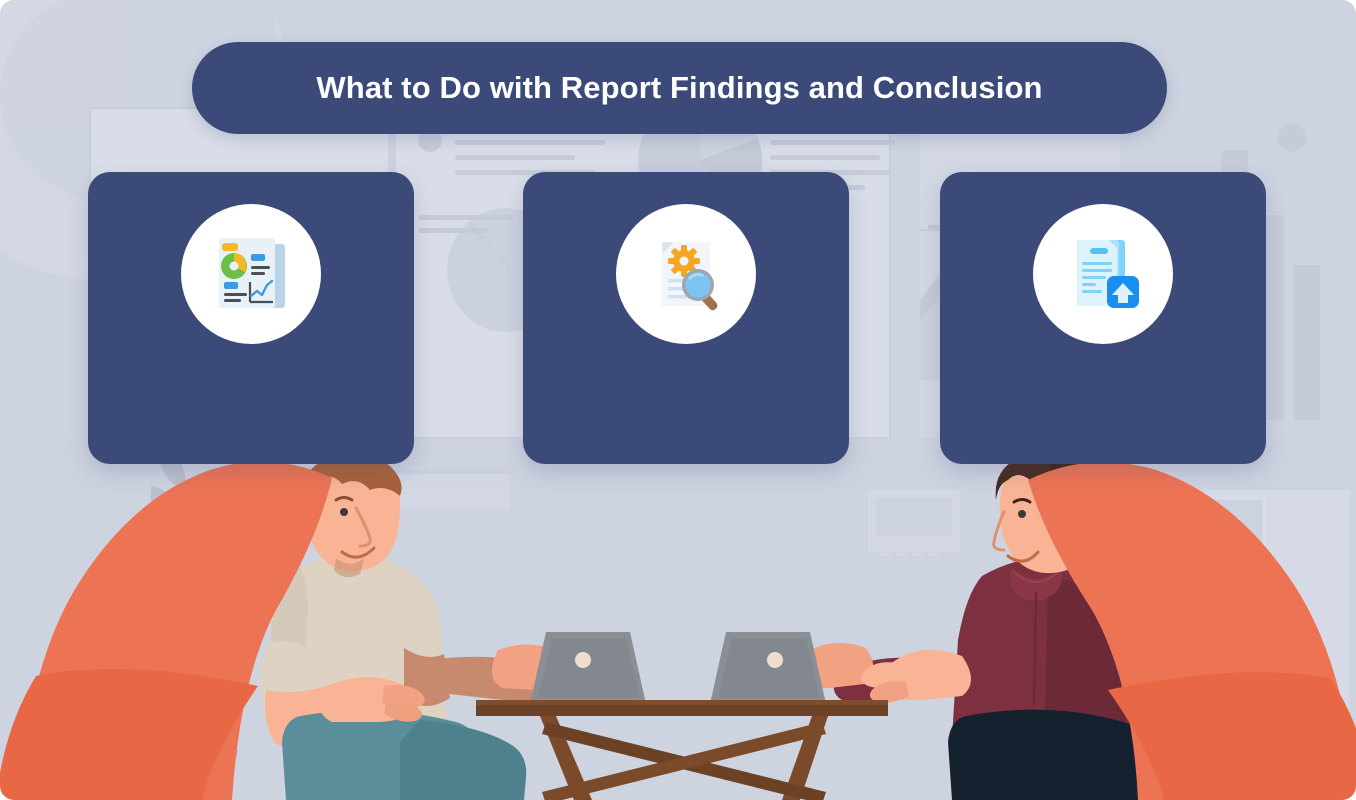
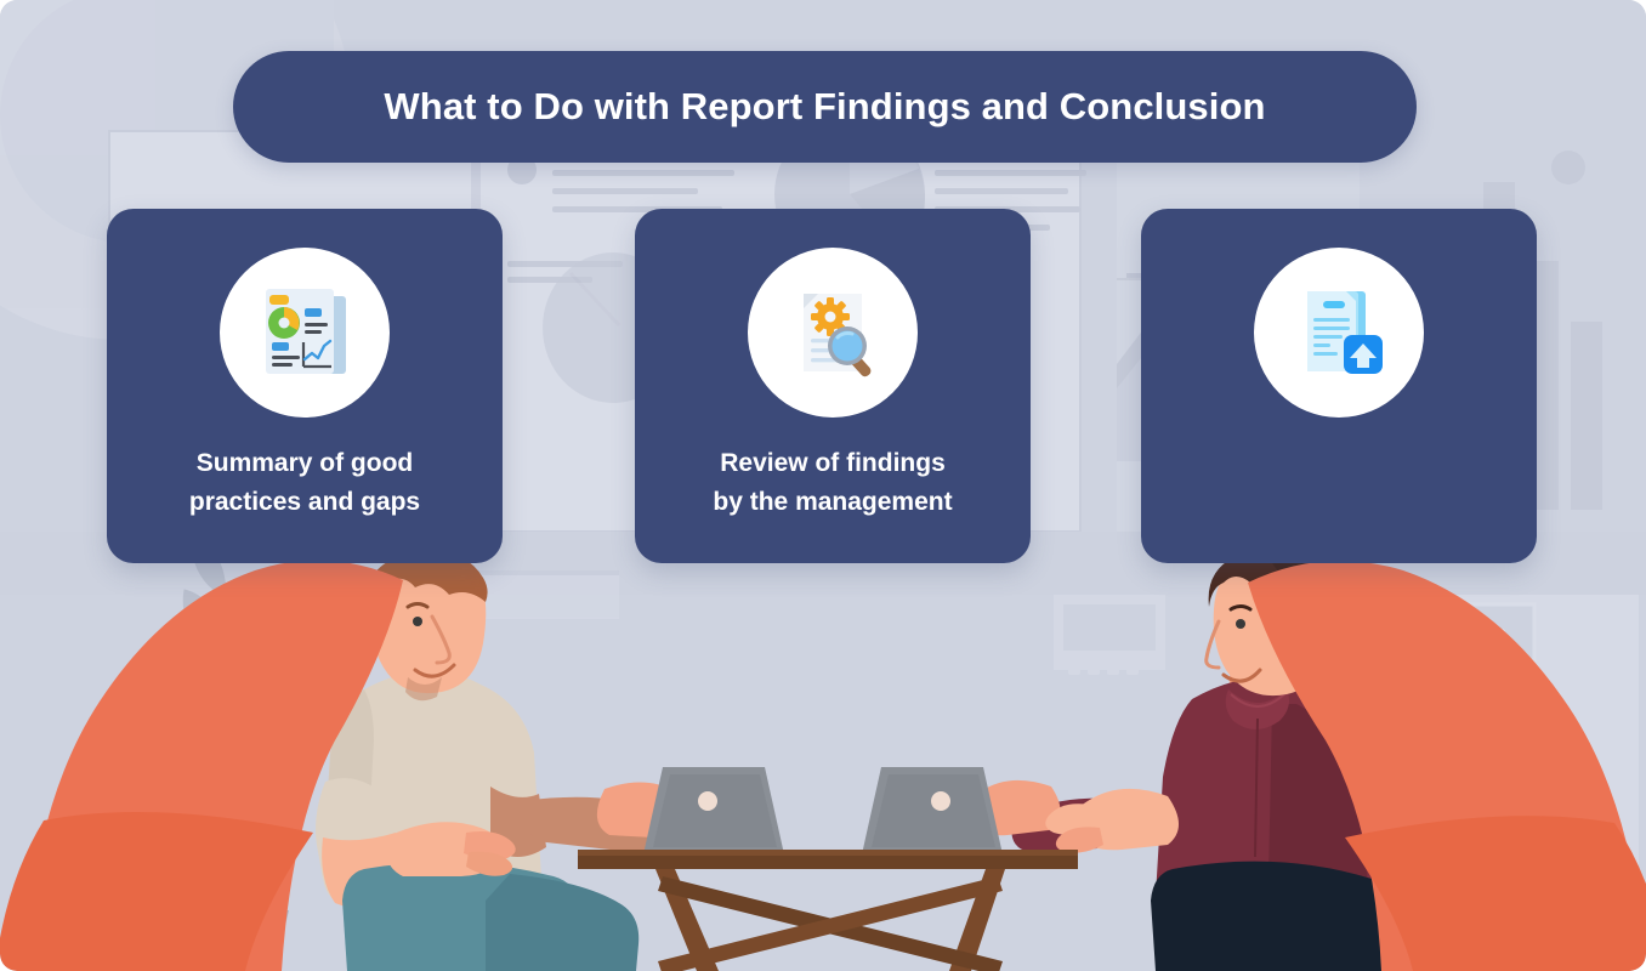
  What to Do with Report Findings and Conclusion
+ Summary of good
+ practices and gaps
+ Review of findings
+ by the management
